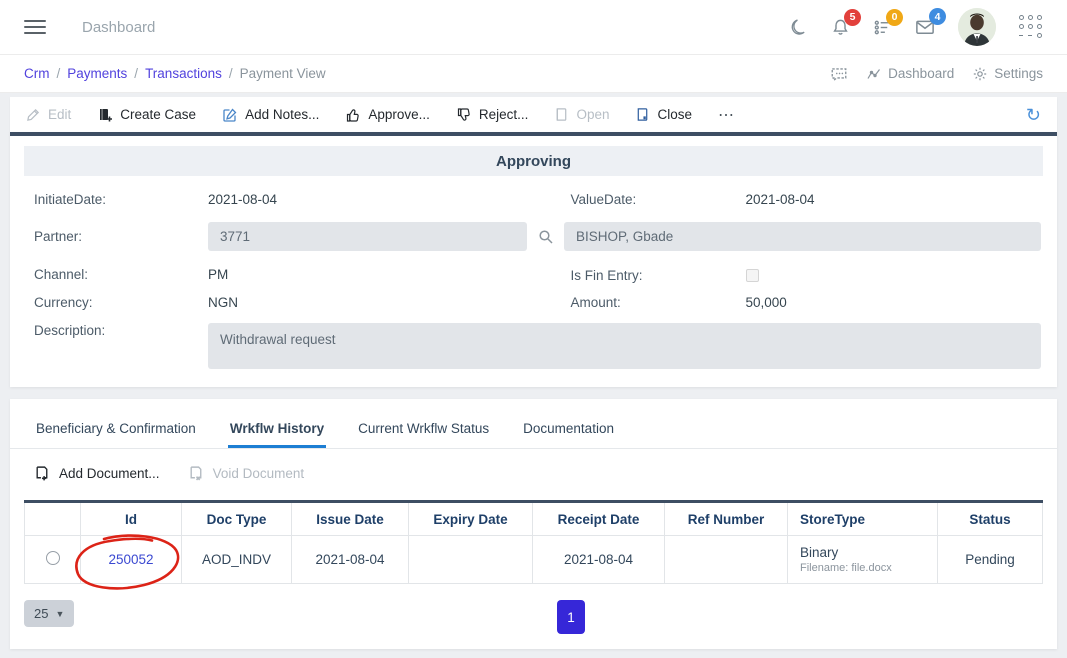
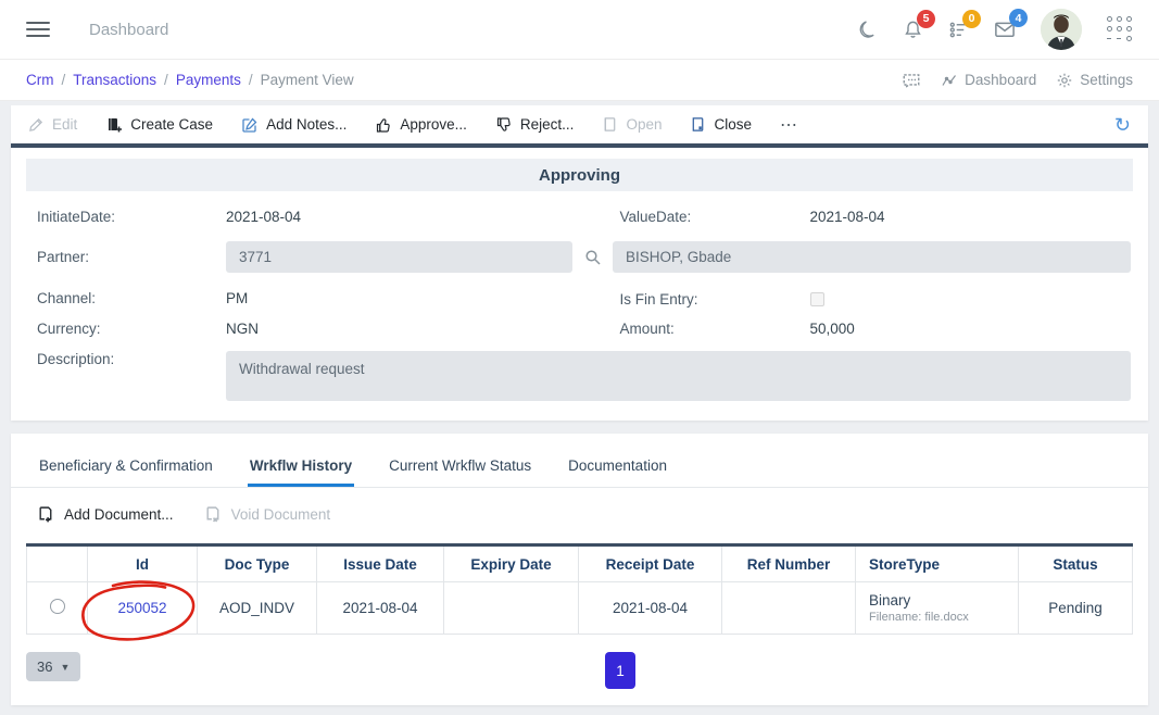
  Dashboard
  5
  0
  4
  Crm
  /
- Payments
+ Transactions
  /
- Transactions
+ Payments
  /
  Payment View
  Dashboard
  Settings
  Edit
  Create Case
  Add Notes...
  Approve...
  Reject...
  Open
  Close
  ⋯
  ↻
  Approving
  InitiateDate:
  2021-08-04
  ValueDate:
  2021-08-04
  Partner:
  3771
  BISHOP, Gbade
  Channel:
  PM
  Is Fin Entry:
  Currency:
  NGN
  Amount:
  50,000
  Description:
  Withdrawal request
  Beneficiary & Confirmation
  Wrkflw History
  Current Wrkflw Status
  Documentation
  Add Document...
  Void Document
  	Id	Doc Type	Issue Date	Expiry Date	Receipt Date	Ref Number	StoreType	Status
  	250052	AOD_INDV	2021-08-04		2021-08-04		Binary Filename: file.docx	Pending
- 25
+ 36
  ▼
  1
